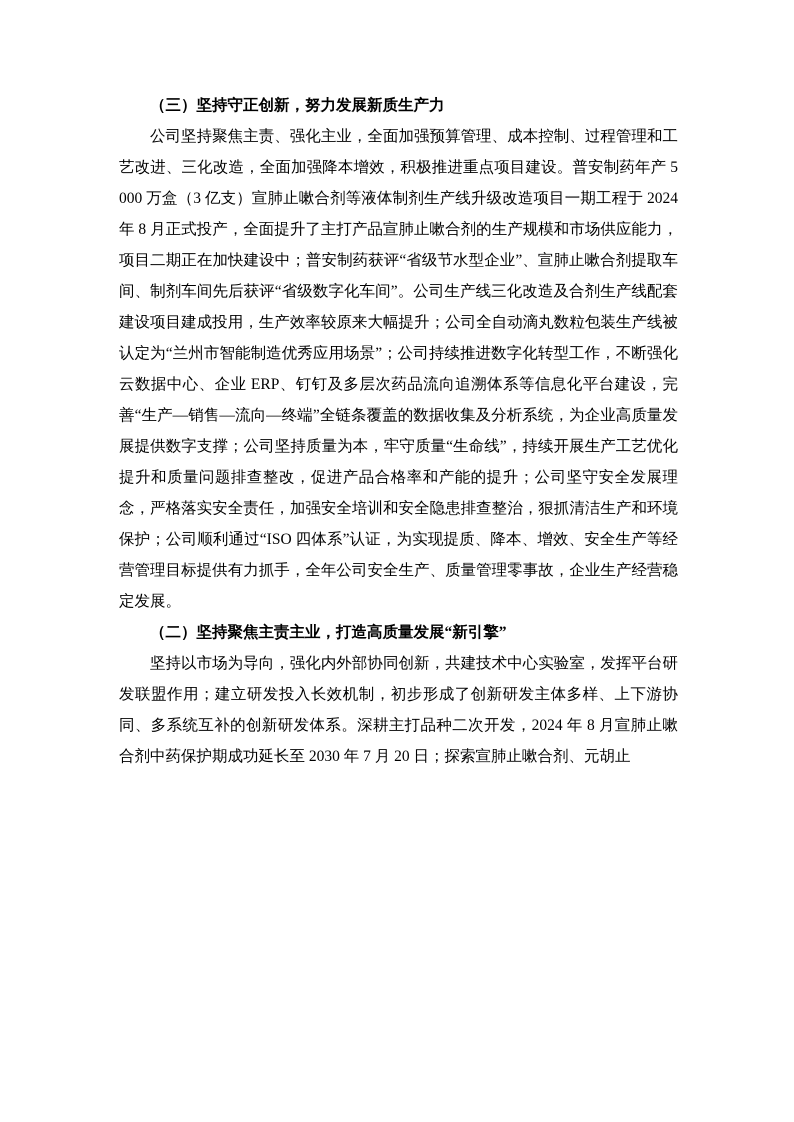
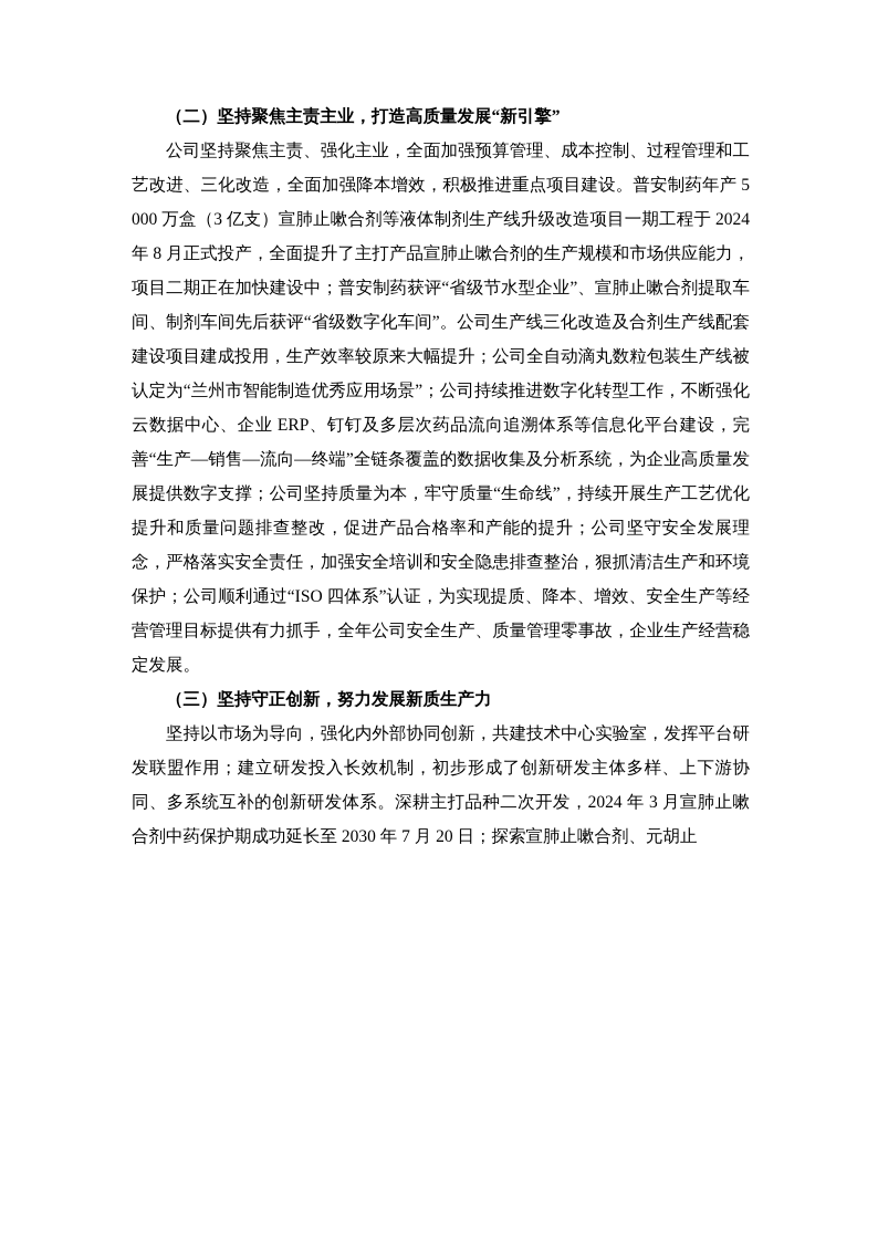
- （三）坚持守正创新，努力发展新质生产力
+ （二）坚持聚焦主责主业，打造高质量发展“新引擎”
  公司坚持聚焦主责、强化主业，全面加强预算管理、成本控制、过程管理和工艺改进、三化改造，全面加强降本增效，积极推进重点项目建设。普安制药年产 5000 万盒（3 亿支）宣肺止嗽合剂等液体制剂生产线升级改造项目一期工程于 2024 年 8 月正式投产，全面提升了主打产品宣肺止嗽合剂的生产规模和市场供应能力，项目二期正在加快建设中；普安制药获评“省级节水型企业”、宣肺止嗽合剂提取车间、制剂车间先后获评“省级数字化车间”。公司生产线三化改造及合剂生产线配套建设项目建成投用，生产效率较原来大幅提升；公司全自动滴丸数粒包装生产线被认定为“兰州市智能制造优秀应用场景”；公司持续推进数字化转型工作，不断强化云数据中心、企业 ERP、钉钉及多层次药品流向追溯体系等信息化平台建设，完善“生产—销售—流向—终端”全链条覆盖的数据收集及分析系统，为企业高质量发展提供数字支撑；公司坚持质量为本，牢守质量“生命线”，持续开展生产工艺优化提升和质量问题排查整改，促进产品合格率和产能的提升；公司坚守安全发展理念，严格落实安全责任，加强安全培训和安全隐患排查整治，狠抓清洁生产和环境保护；公司顺利通过“ISO 四体系”认证，为实现提质、降本、增效、安全生产等经营管理目标提供有力抓手，全年公司安全生产、质量管理零事故，企业生产经营稳定发展。
- （二）坚持聚焦主责主业，打造高质量发展“新引擎”
+ （三）坚持守正创新，努力发展新质生产力
- 坚持以市场为导向，强化内外部协同创新，共建技术中心实验室，发挥平台研发联盟作用；建立研发投入长效机制，初步形成了创新研发主体多样、上下游协同、多系统互补的创新研发体系。深耕主打品种二次开发，2024 年 8 月宣肺止嗽合剂中药保护期成功延长至 2030 年 7 月 20 日；探索宣肺止嗽合剂、元胡止
+ 坚持以市场为导向，强化内外部协同创新，共建技术中心实验室，发挥平台研发联盟作用；建立研发投入长效机制，初步形成了创新研发主体多样、上下游协同、多系统互补的创新研发体系。深耕主打品种二次开发，2024 年 3 月宣肺止嗽合剂中药保护期成功延长至 2030 年 7 月 20 日；探索宣肺止嗽合剂、元胡止
